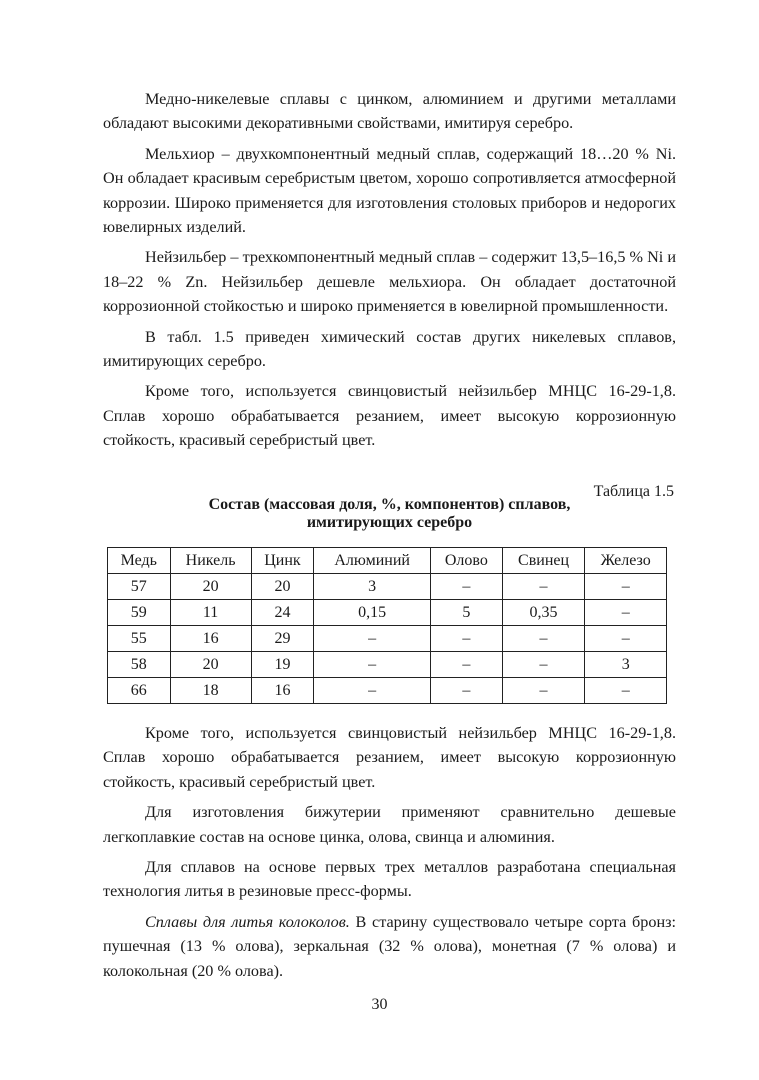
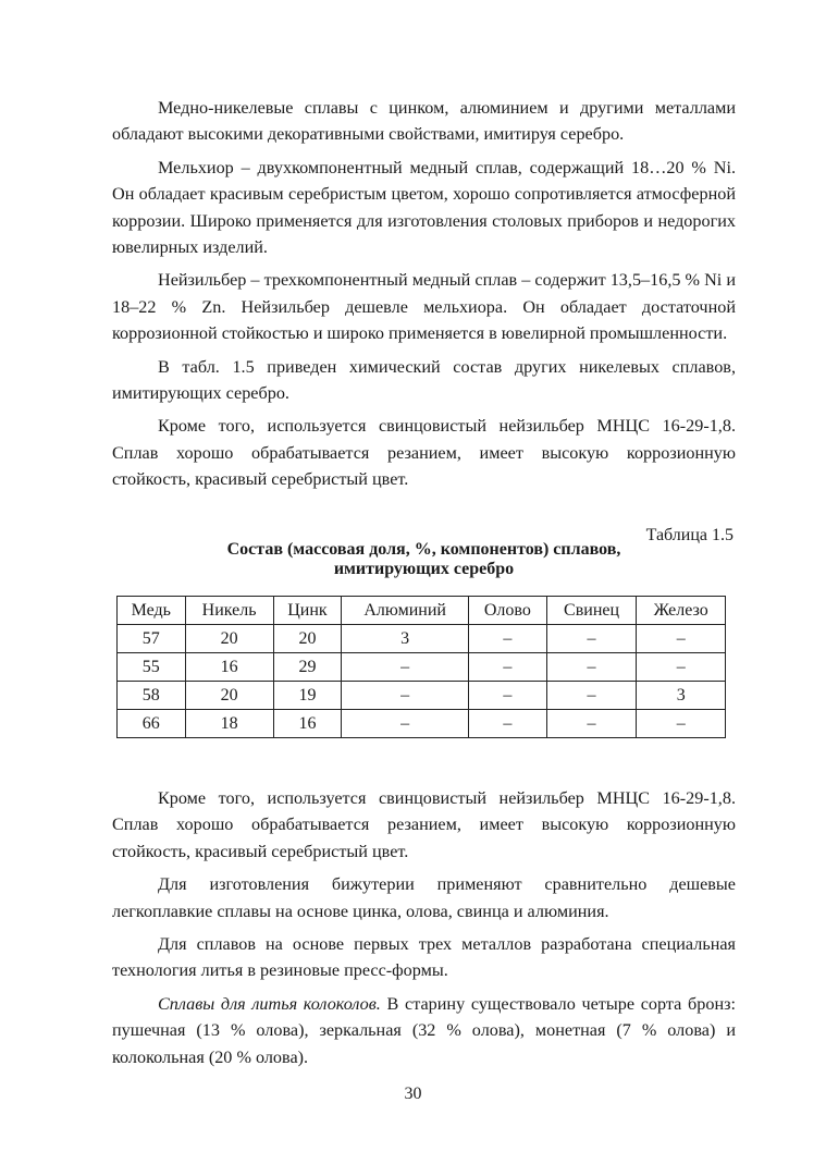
  Медно-никелевые сплавы с цинком, алюминием и другими металлами обладают высокими декоративными свойствами, имитируя серебро.
  Мельхиор – двухкомпонентный медный сплав, содержащий 18…20 % Ni. Он обладает красивым серебристым цветом, хорошо сопротивляется атмосферной коррозии. Широко применяется для изготовления столовых приборов и недорогих ювелирных изделий.
  Нейзильбер – трехкомпонентный медный сплав – содержит 13,5–16,5 % Ni и 18–22 % Zn. Нейзильбер дешевле мельхиора. Он обладает достаточной коррозионной стойкостью и широко применяется в ювелирной промышленности.
  В табл. 1.5 приведен химический состав других никелевых сплавов, имитирующих серебро.
  Кроме того, используется свинцовистый нейзильбер МНЦС 16-29-1,8. Сплав хорошо обрабатывается резанием, имеет высокую коррозионную стойкость, красивый серебристый цвет.
  Таблица 1.5
  Состав (массовая доля, %, компонентов) сплавов,
  имитирующих серебро
  Медь	Никель	Цинк	Алюминий	Олово	Свинец	Железо
  57	20	20	3	–	–	–
- 59	11	24	0,15	5	0,35	–
  55	16	29	–	–	–	–
  58	20	19	–	–	–	3
  66	18	16	–	–	–	–
  Кроме того, используется свинцовистый нейзильбер МНЦС 16-29-1,8. Сплав хорошо обрабатывается резанием, имеет высокую коррозионную стойкость, красивый серебристый цвет.
- Для изготовления бижутерии применяют сравнительно дешевые легкоплавкие состав на основе цинка, олова, свинца и алюминия.
+ Для изготовления бижутерии применяют сравнительно дешевые легкоплавкие сплавы на основе цинка, олова, свинца и алюминия.
  Для сплавов на основе первых трех металлов разработана специальная технология литья в резиновые пресс-формы.
  Сплавы для литья колоколов. В старину существовало четыре сорта бронз: пушечная (13 % олова), зеркальная (32 % олова), монетная (7 % олова) и колокольная (20 % олова).
  30
